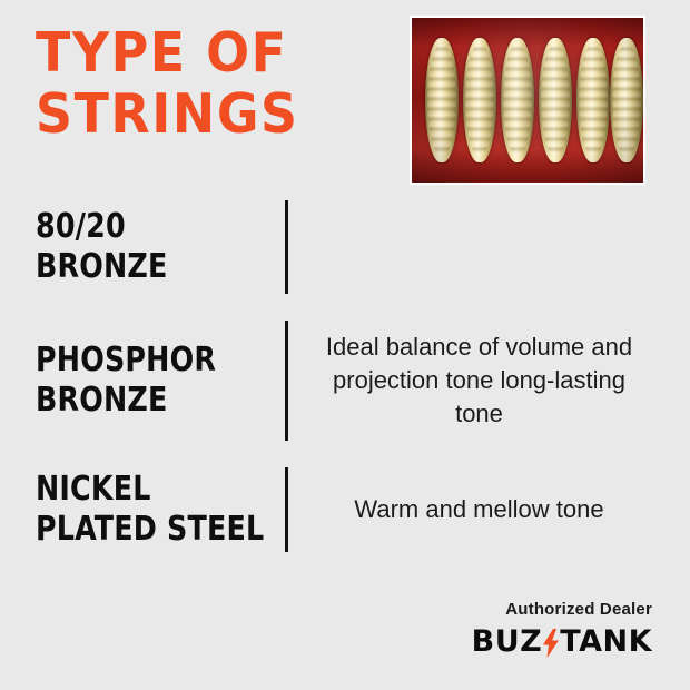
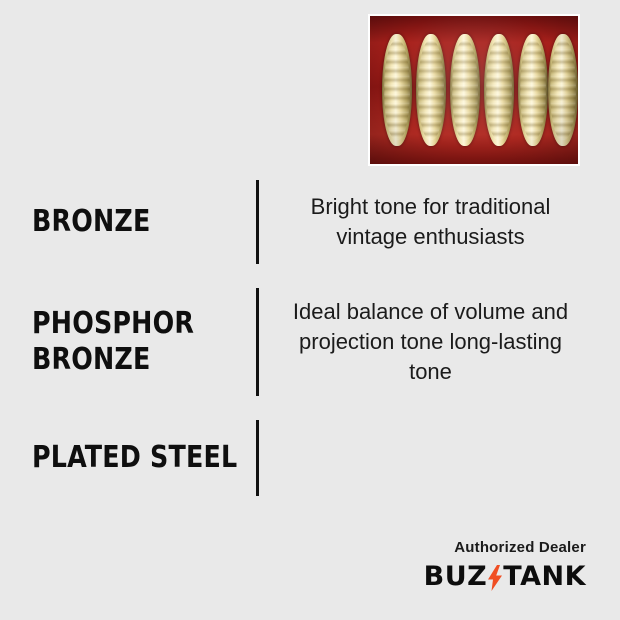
- TYPE OF
- STRINGS
- 80/20
  BRONZE
+ Bright tone for traditional vintage enthusiasts
  PHOSPHOR
  BRONZE
  Ideal balance of volume and projection tone long-lasting tone
- NICKEL
  PLATED STEEL
- Warm and mellow tone
  Authorized Dealer
  BUZ
  TANK
